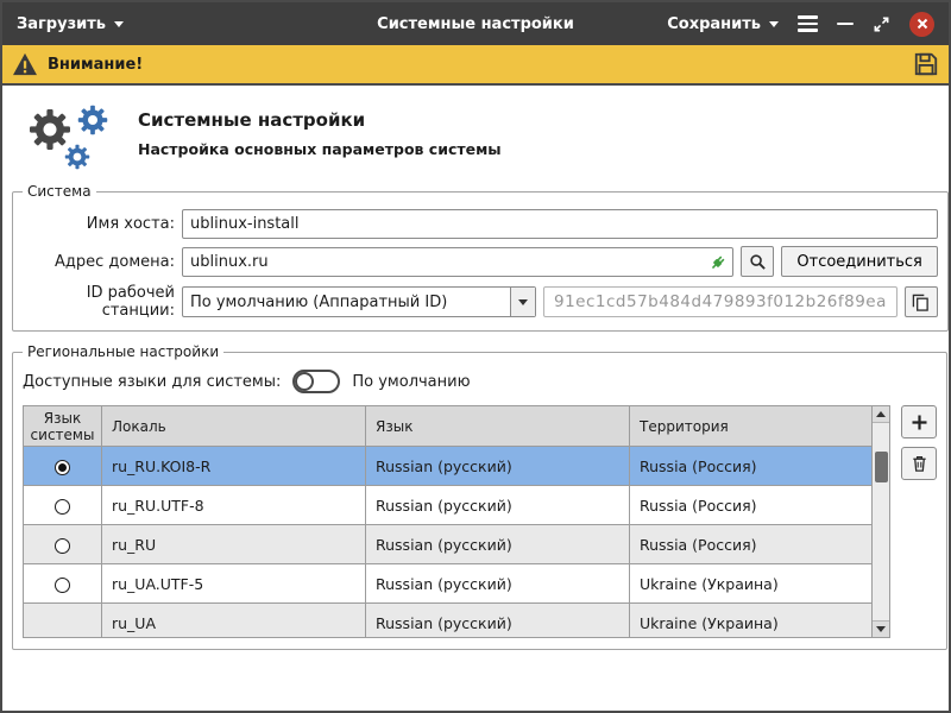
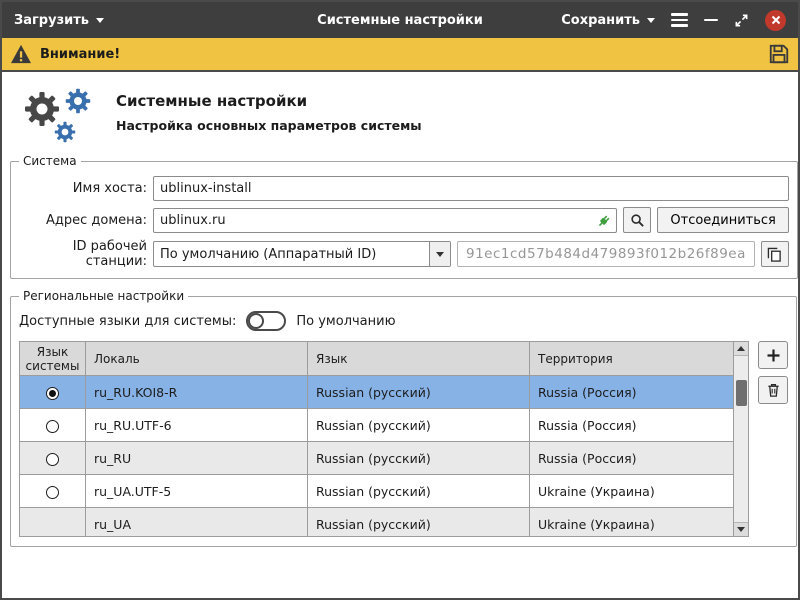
  Системные настройки
  Загрузить
  Сохранить
  Внимание!
  Системные настройки
  Настройка основных параметров системы
  Система
  Имя хоста:
  ublinux-install
  Адрес домена:
  ublinux.ru
  Отсоединиться
  ID рабочей станции:
  По умолчанию (Аппаратный ID)
  91ec1cd57b484d479893f012b26f89ea
  Региональные настройки
  Доступные языки для системы:
  По умолчанию
  Язык системы	Локаль	Язык	Территория
  	ru_RU.KOI8-R	Russian (русский)	Russia (Россия)
- 	ru_RU.UTF-8	Russian (русский)	Russia (Россия)
+ 	ru_RU.UTF-6	Russian (русский)	Russia (Россия)
  	ru_RU	Russian (русский)	Russia (Россия)
  	ru_UA.UTF-5	Russian (русский)	Ukraine (Украина)
  	ru_UA	Russian (русский)	Ukraine (Украина)
